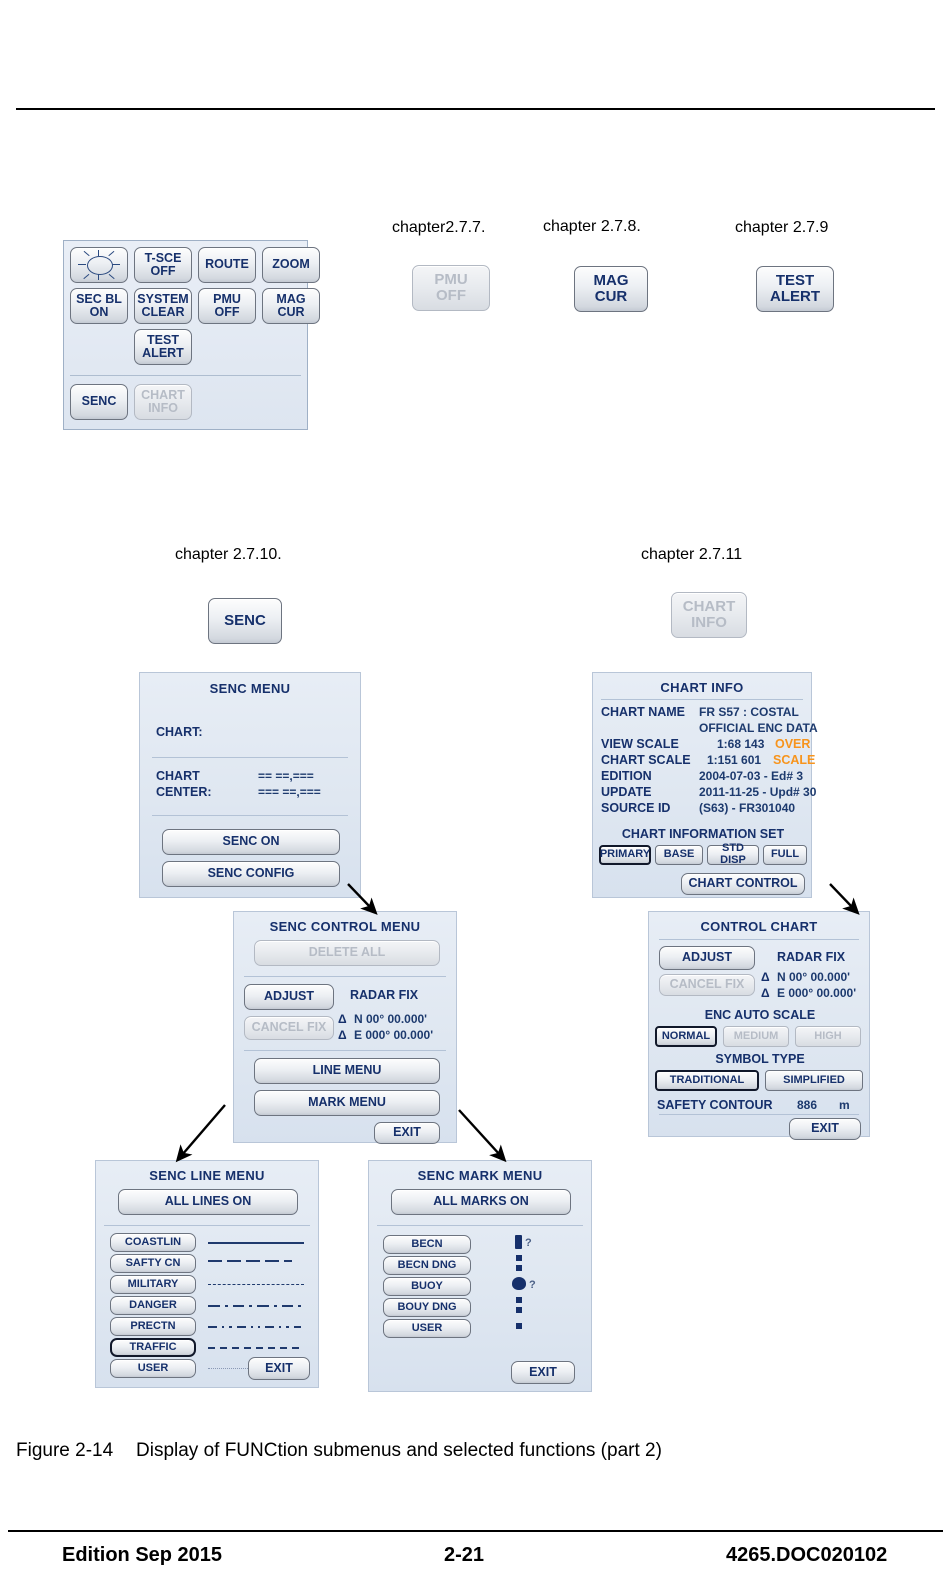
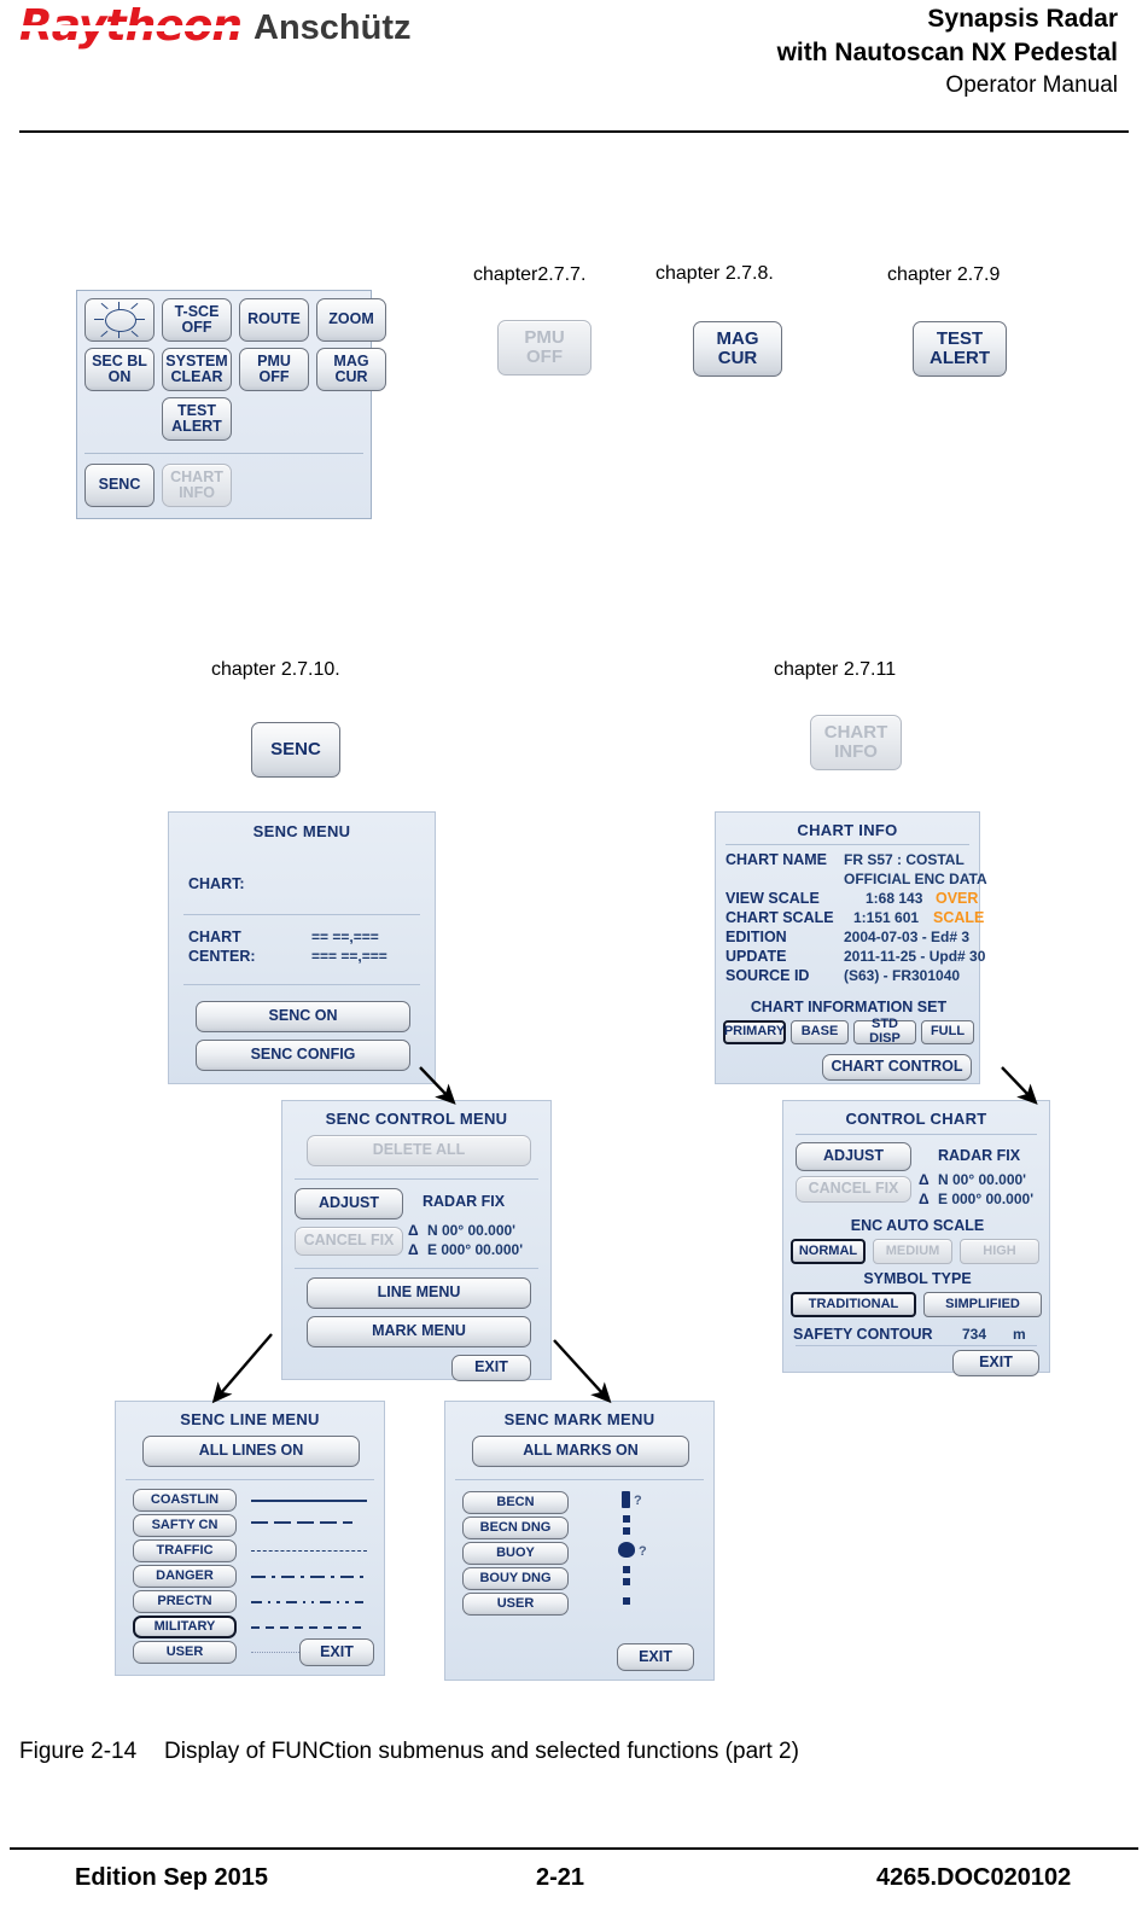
+ Anschütz
+ Synapsis Radar
+ with Nautoscan NX Pedestal
+ Operator Manual
  chapter2.7.7.
  chapter 2.7.8.
  chapter 2.7.9
  chapter 2.7.10.
  chapter 2.7.11
  T-SCE
  OFF
  ROUTE
  ZOOM
  SEC BL
  ON
  SYSTEM
  CLEAR
  PMU
  OFF
  MAG
  CUR
  TEST
  ALERT
  SENC
  CHART
  INFO
  PMU
  OFF
  MAG
  CUR
  TEST
  ALERT
  SENC
  CHART
  INFO
  SENC MENU
  CHART:
  CHART
  CENTER:
  == ==,===
  === ==,===
  SENC ON
  SENC CONFIG
  CHART INFO
  CHART NAME
  FR S57 : COSTAL
  OFFICIAL ENC DATA
  VIEW SCALE
  1:68 143
  OVER
  CHART SCALE
  1:151 601
  SCALE
  EDITION
  2004-07-03 - Ed# 3
  UPDATE
  2011-11-25 - Upd# 30
  SOURCE ID
  (S63) - FR301040
  CHART INFORMATION SET
  PRIMARY
  BASE
  STD DISP
  FULL
  CHART CONTROL
  SENC CONTROL MENU
  DELETE ALL
  ADJUST
  CANCEL FIX
  RADAR FIX
  Δ
  N 00° 00.000'
  Δ
  E 000° 00.000'
  LINE MENU
  MARK MENU
  EXIT
  CONTROL CHART
  ADJUST
  CANCEL FIX
  RADAR FIX
  Δ
  N 00° 00.000'
  Δ
  E 000° 00.000'
  ENC AUTO SCALE
  NORMAL
  MEDIUM
  HIGH
  SYMBOL TYPE
  TRADITIONAL
  SIMPLIFIED
  SAFETY CONTOUR
- 886
+ 734
  m
  EXIT
  SENC LINE MENU
  ALL LINES ON
  COASTLIN
  SAFTY CN
- MILITARY
+ TRAFFIC
  DANGER
  PRECTN
- TRAFFIC
+ MILITARY
  USER
  EXIT
  SENC MARK MENU
  ALL MARKS ON
  BECN
  BECN DNG
  BUOY
  BOUY DNG
  USER
  ?
  ?
  EXIT
  Figure 2-14 Display of FUNCtion submenus and selected functions (part 2)
  Edition Sep 2015
  2-21
  4265.DOC020102
